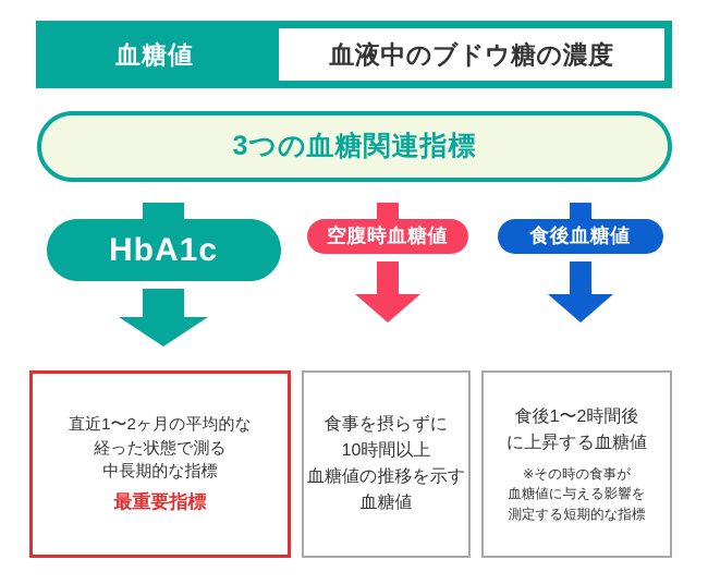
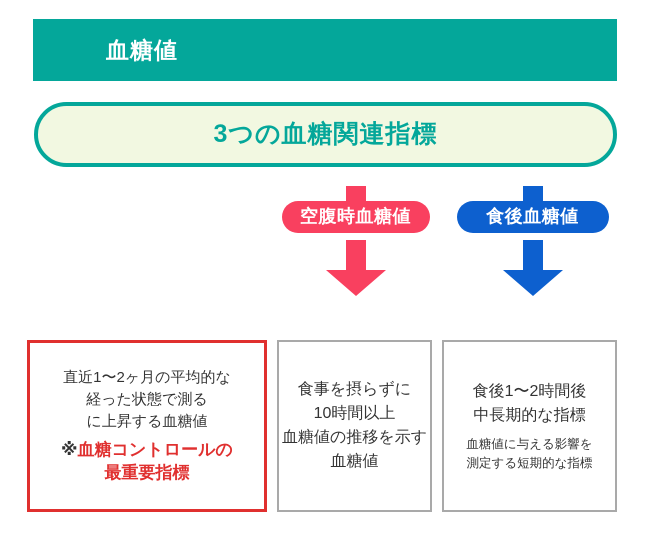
  血糖値
- 血液中のブドウ糖の濃度
  3つの血糖関連指標
- HbA1c
  空腹時血糖値
  食後血糖値
  直近1〜2ヶ月の平均的な
  経った状態で測る
- 中長期的な指標
+ に上昇する血糖値
+ ※血糖コントロールの
  最重要指標
  食事を摂らずに
  10時間以上
  血糖値の推移を示す
  血糖値
  食後1〜2時間後
- に上昇する血糖値
+ 中長期的な指標
- ※その時の食事が
  血糖値に与える影響を
  測定する短期的な指標
